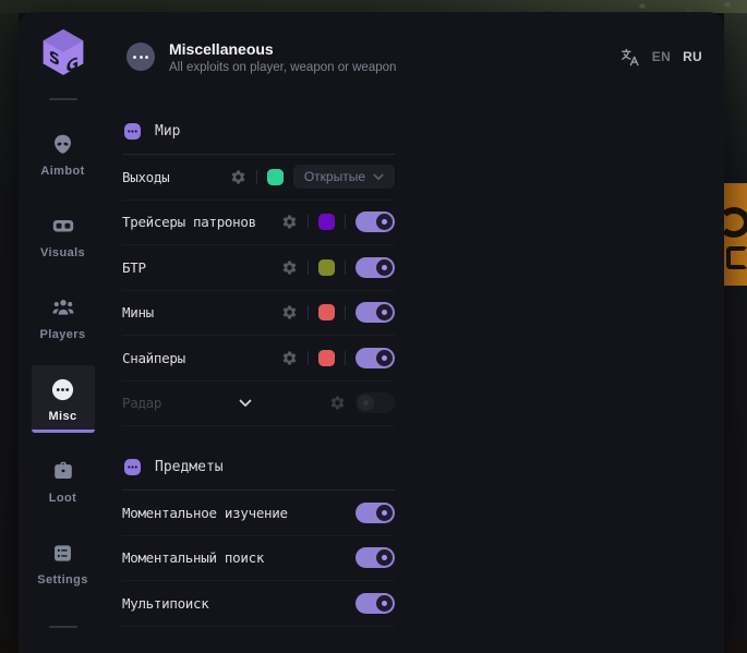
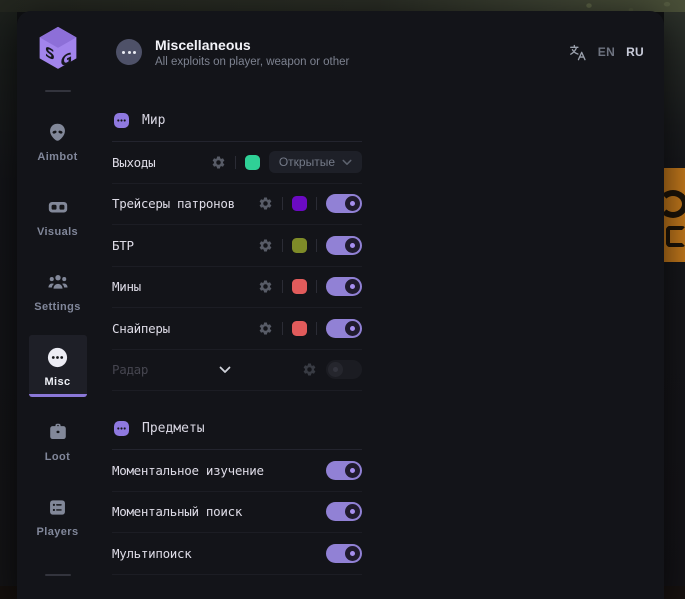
  Aimbot
  Visuals
- Players
+ Settings
  Misc
  Loot
- Settings
+ Players
  Miscellaneous
- All exploits on player, weapon or weapon
+ All exploits on player, weapon or other
  EN
  RU
  Мир
  Выходы
  Открытые
  Трейсеры патронов
  БТР
  Мины
  Снайперы
  Радар
  Предметы
  Моментальное изучение
  Моментальный поиск
  Мультипоиск
